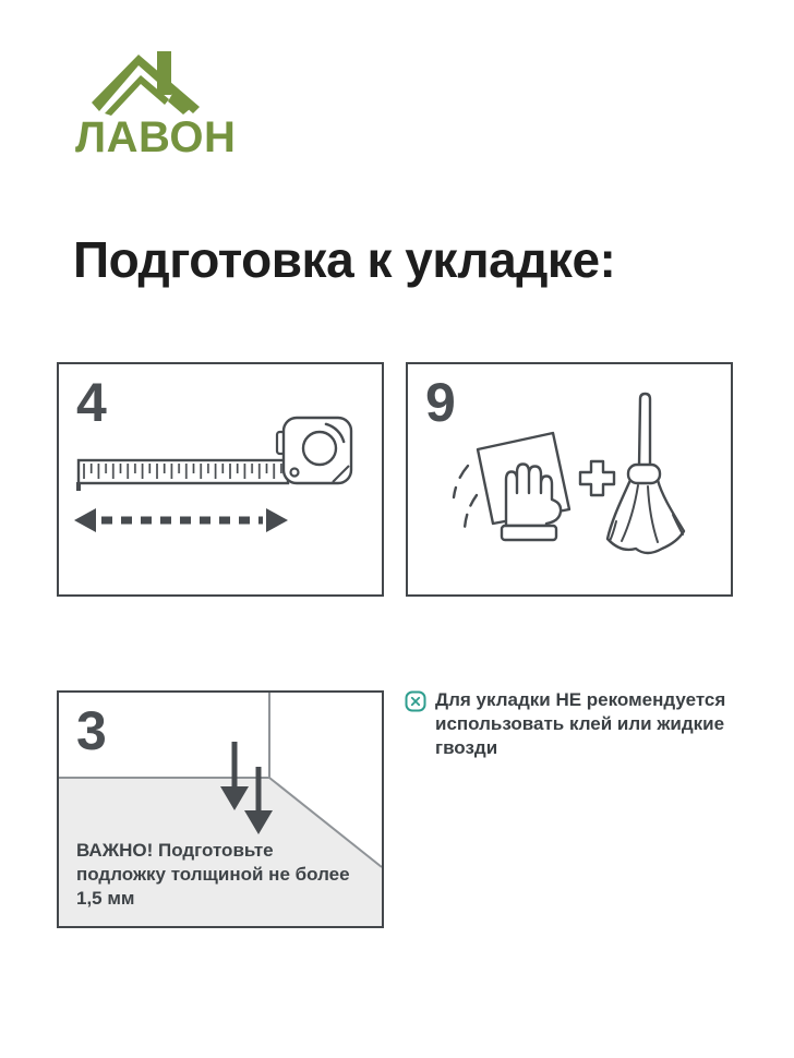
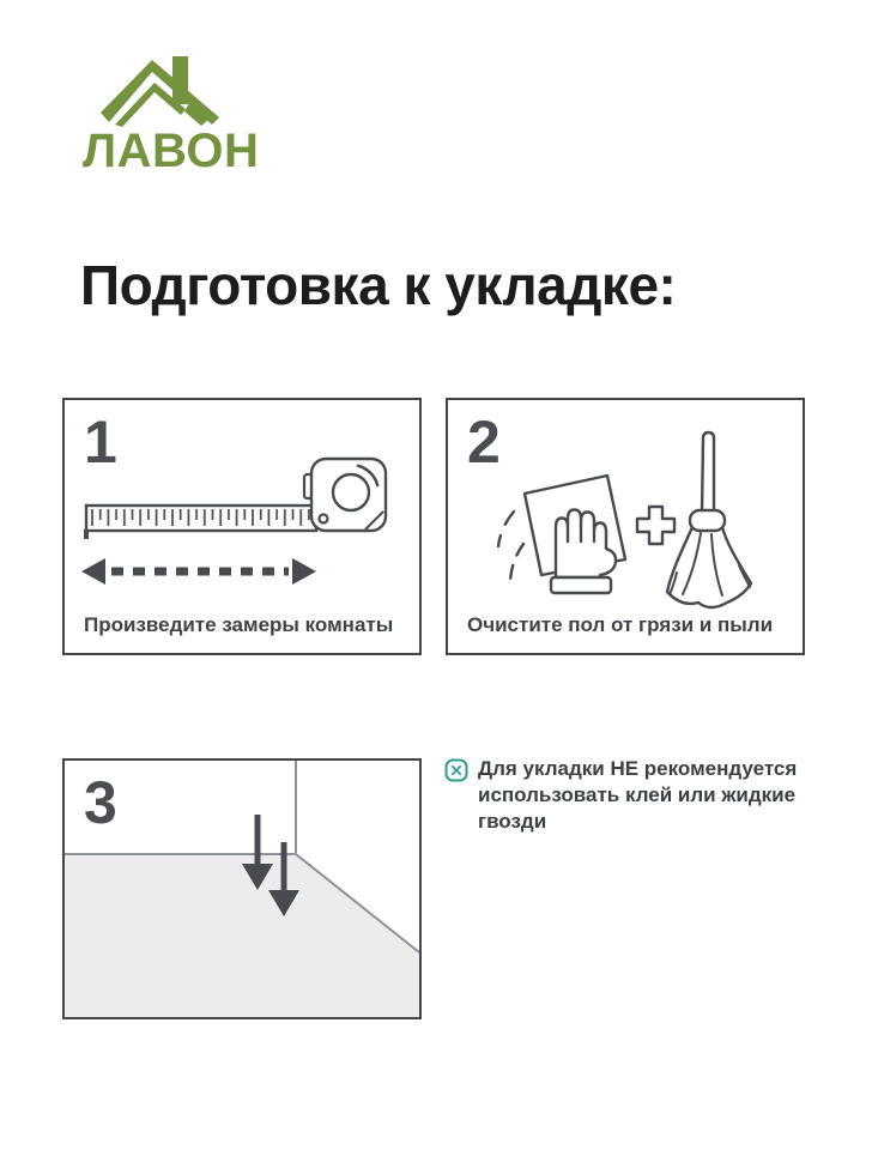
  ЛАВОН
  Подготовка к укладке:
- 4
+ 1
+ Произведите замеры комнаты
- 9
+ 2
+ Очистите пол от грязи и пыли
  3
- ВАЖНО! Подготовьте подложку толщиной не более 1,5 мм
  Для укладки НЕ рекомендуется использовать клей или жидкие гвозди
